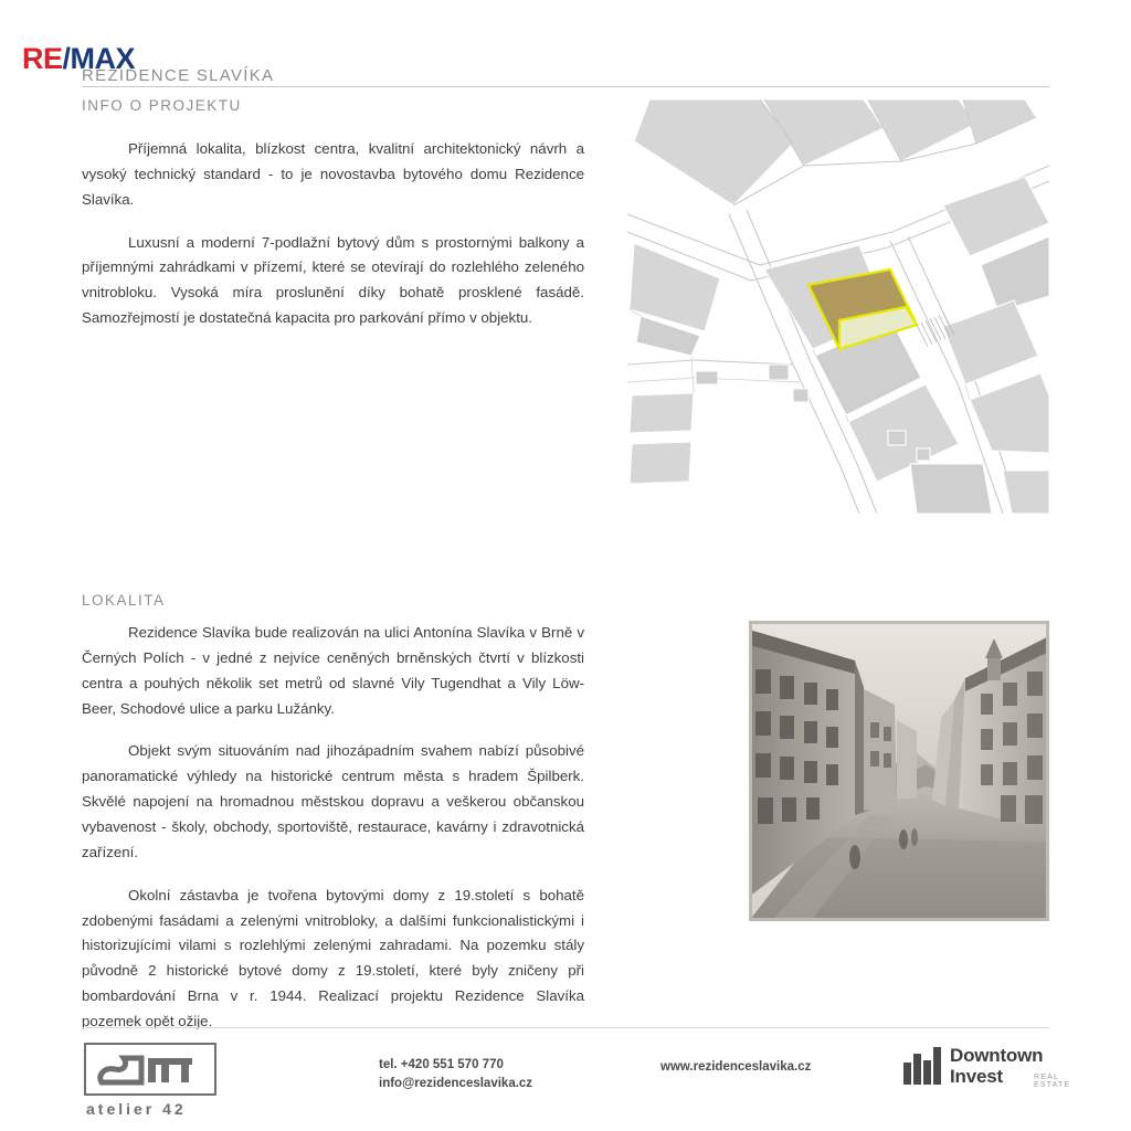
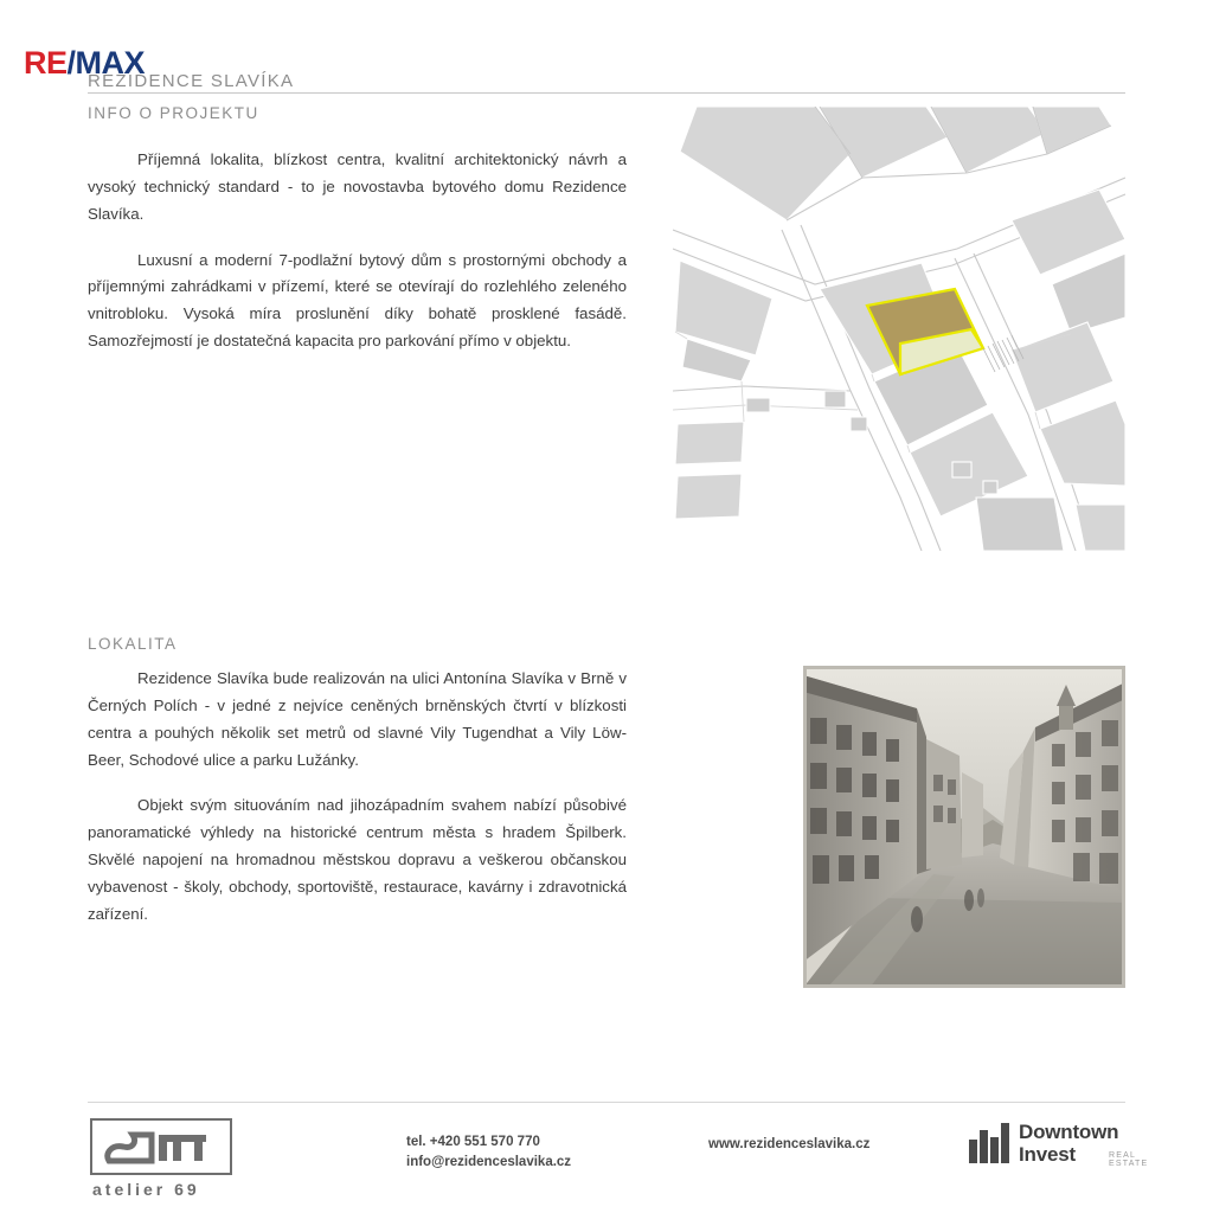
  RE/MAX
  REZIDENCE SLAVÍKA
  INFO O PROJEKTU
  Příjemná lokalita, blízkost centra, kvalitní architektonický návrh a vysoký technický standard - to je novostavba bytového domu Rezidence Slavíka.
- Luxusní a moderní 7-podlažní bytový dům s prostornými balkony a příjemnými zahrádkami v přízemí, které se otevírají do rozlehlého zeleného vnitrobloku. Vysoká míra proslunění díky bohatě prosklené fasádě. Samozřejmostí je dostatečná kapacita pro parkování přímo v objektu.
+ Luxusní a moderní 7-podlažní bytový dům s prostornými obchody a příjemnými zahrádkami v přízemí, které se otevírají do rozlehlého zeleného vnitrobloku. Vysoká míra proslunění díky bohatě prosklené fasádě. Samozřejmostí je dostatečná kapacita pro parkování přímo v objektu.
  LOKALITA
  Rezidence Slavíka bude realizován na ulici Antonína Slavíka v Brně v Černých Polích - v jedné z nejvíce ceněných brněnských čtvrtí v blízkosti centra a pouhých několik set metrů od slavné Vily Tugendhat a Vily Löw-Beer, Schodové ulice a parku Lužánky.
  Objekt svým situováním nad jihozápadním svahem nabízí působivé panoramatické výhledy na historické centrum města s hradem Špilberk. Skvělé napojení na hromadnou městskou dopravu a veškerou občanskou vybavenost - školy, obchody, sportoviště, restaurace, kavárny i zdravotnická zařízení.
- Okolní zástavba je tvořena bytovými domy z 19.století s bohatě zdobenými fasádami a zelenými vnitrobloky, a dalšími funkcionalistickými i historizujícími vilami s rozlehlými zelenými zahradami. Na pozemku stály původně 2 historické bytové domy z 19.století, které byly zničeny při bombardování Brna v r. 1944. Realizací projektu Rezidence Slavíka pozemek opět ožije.
- atelier 42
+ atelier 69
  tel. +420 551 570 770
  info@rezidenceslavika.cz
  www.rezidenceslavika.cz
  Downtown
  Invest
